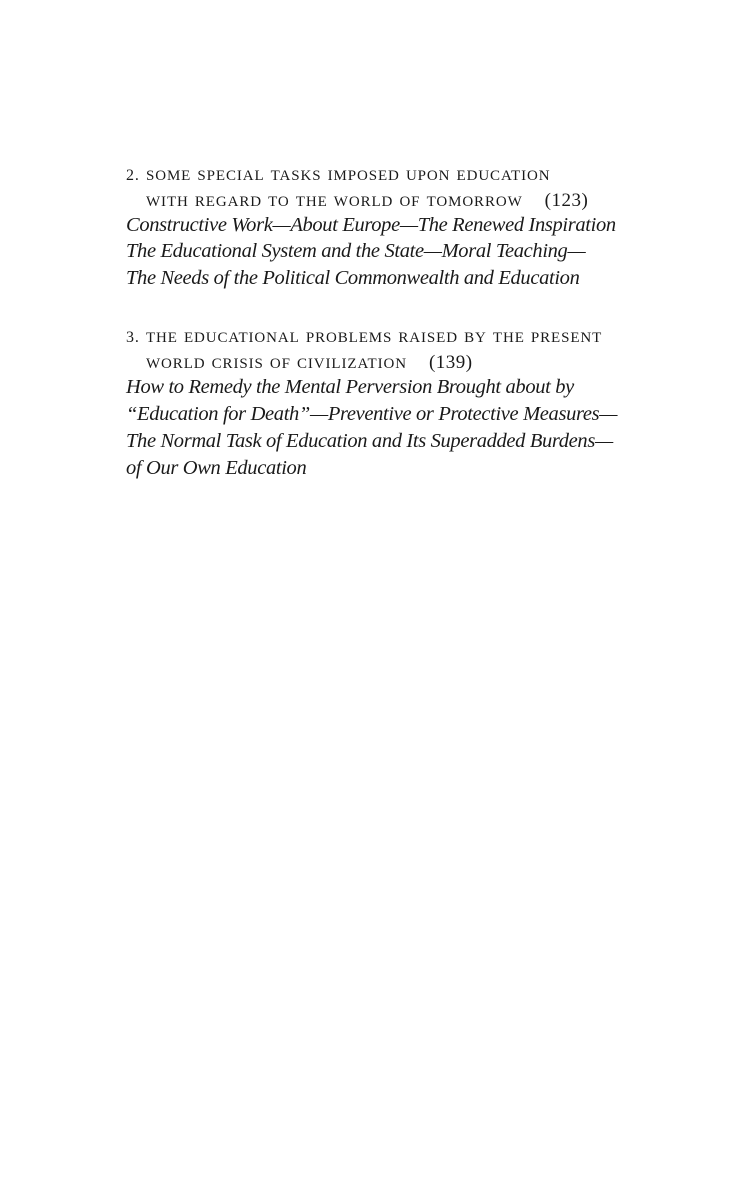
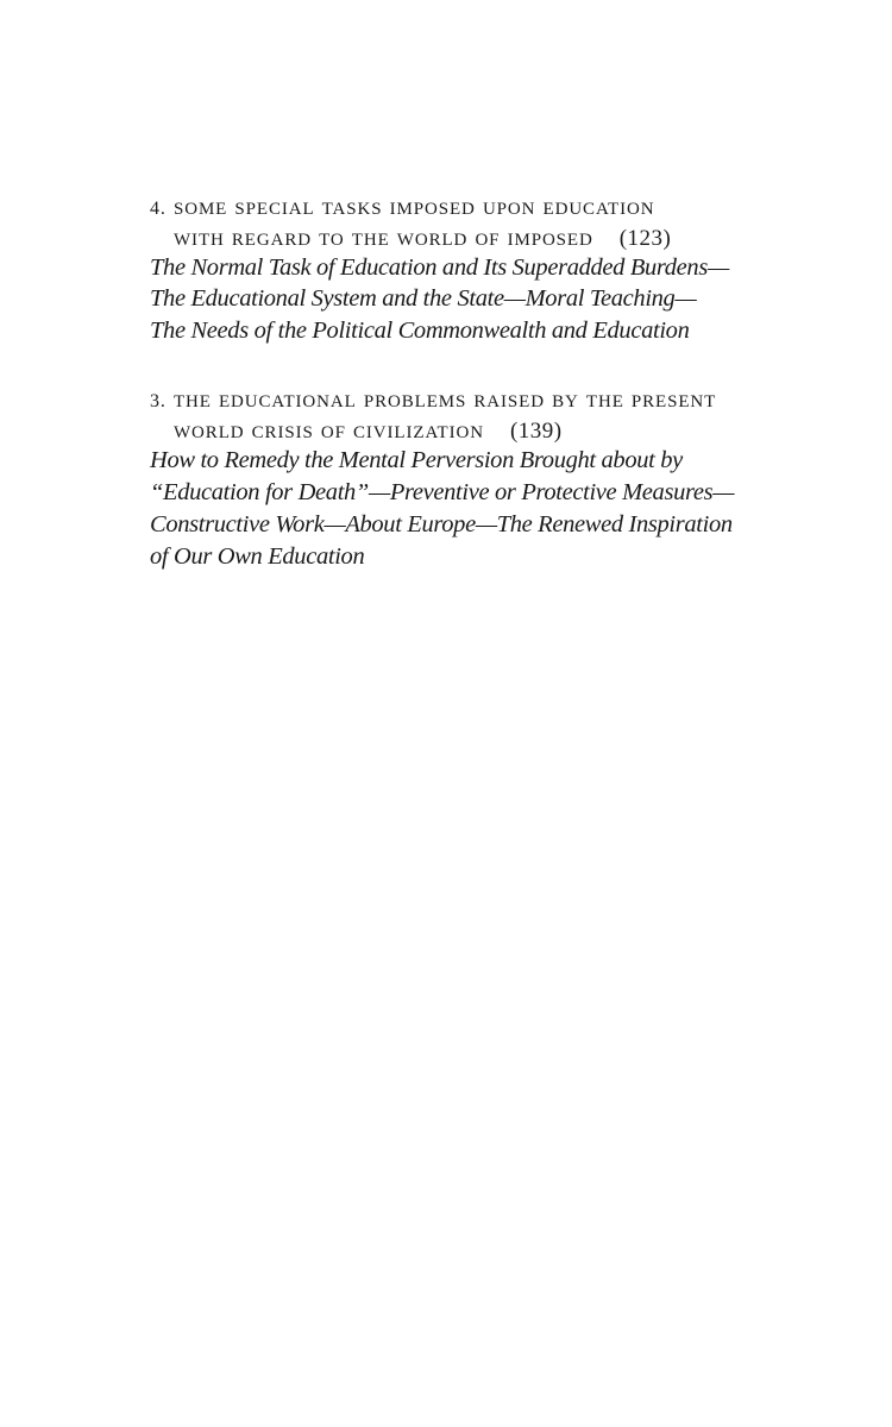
- 2. some special tasks imposed upon education
+ 4. some special tasks imposed upon education
- with regard to the world of tomorrow (123)
+ with regard to the world of imposed (123)
- Constructive Work—About Europe—The Renewed Inspiration
+ The Normal Task of Education and Its Superadded Burdens—
  The Educational System and the State—Moral Teaching—
  The Needs of the Political Commonwealth and Education
  3. the educational problems raised by the present
  world crisis of civilization (139)
  How to Remedy the Mental Perversion Brought about by
  “Education for Death”—Preventive or Protective Measures—
- The Normal Task of Education and Its Superadded Burdens—
+ Constructive Work—About Europe—The Renewed Inspiration
  of Our Own Education
